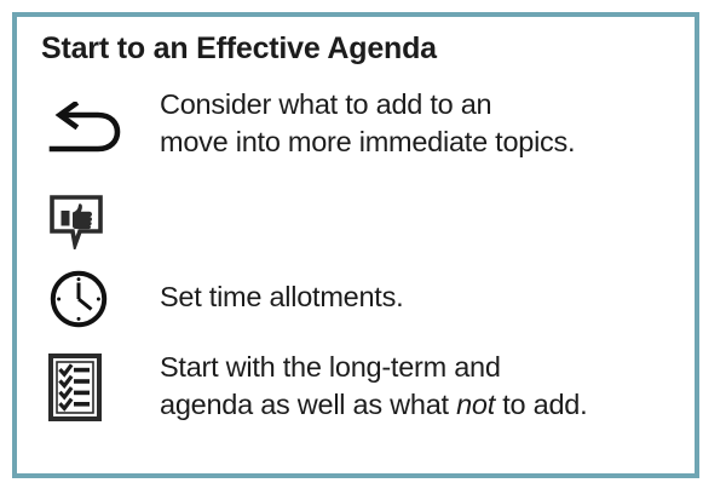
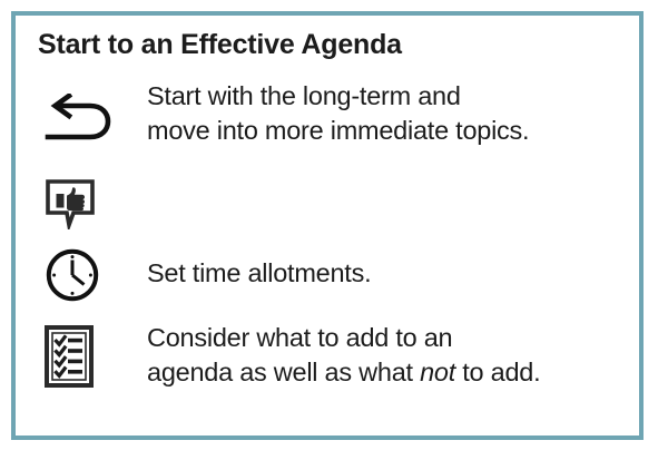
  Start to an Effective Agenda
- Consider what to add to an
+ Start with the long-term and
  move into more immediate topics.
  Set time allotments.
- Start with the long-term and
+ Consider what to add to an
  agenda as well as what not to add.
